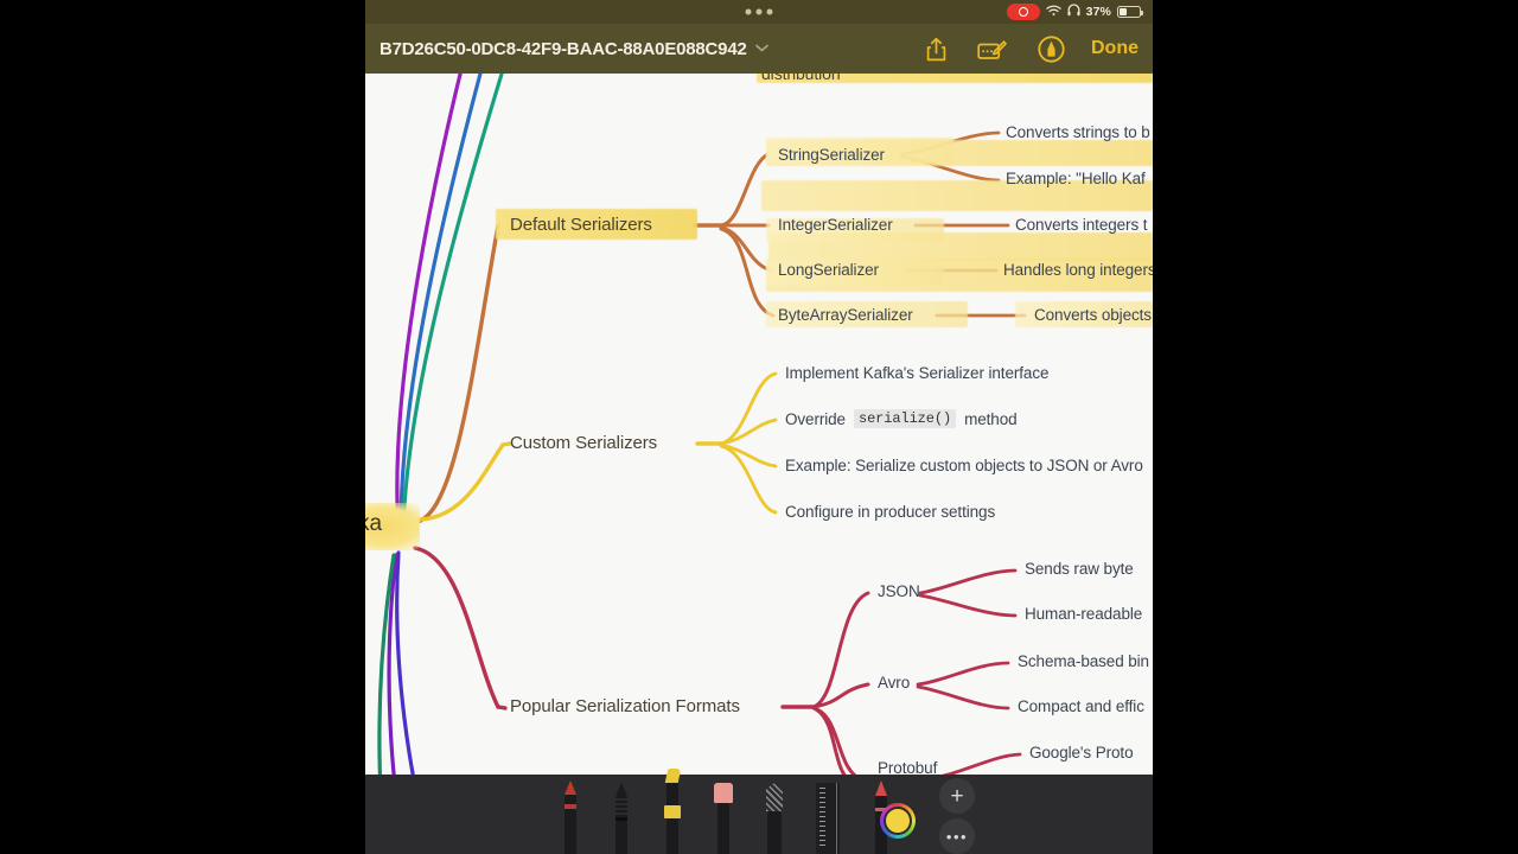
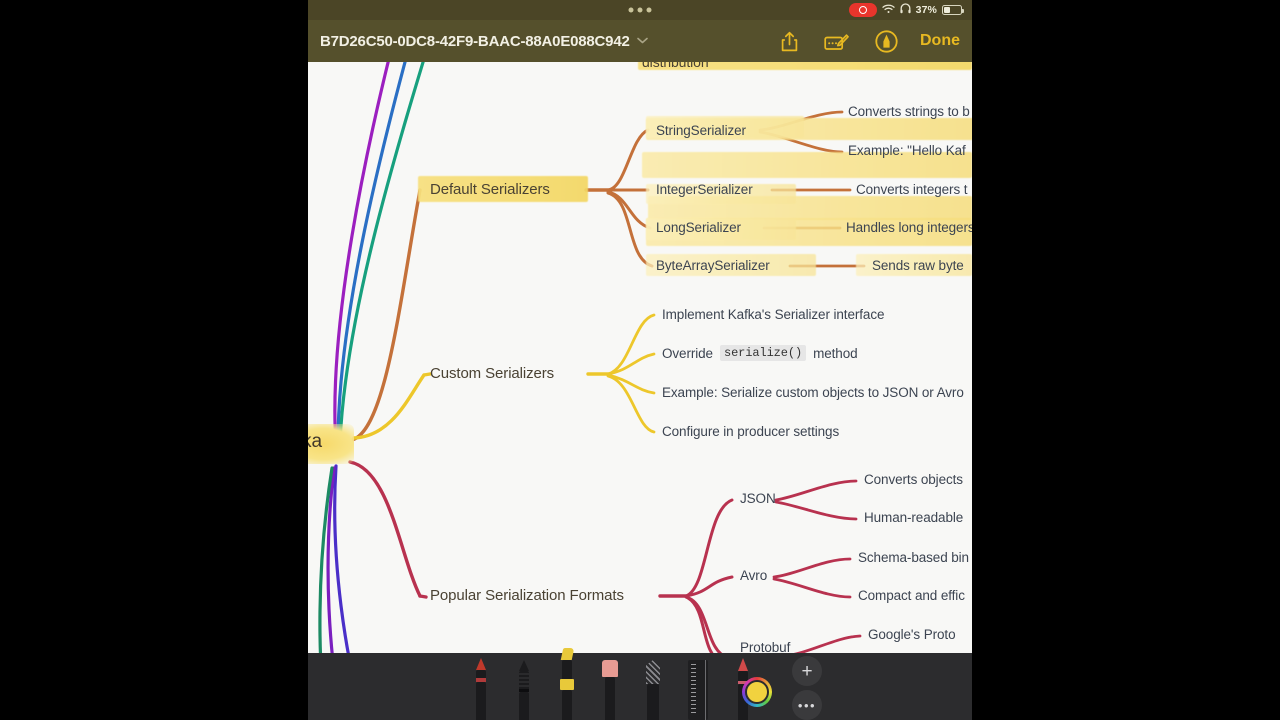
  distribution
  Default Serializers
  StringSerializer
  IntegerSerializer
  LongSerializer
  ByteArraySerializer
  Converts strings to b
  Example: "Hello Kaf
  Converts integers t
  Handles long integers
- Converts objects
+ Sends raw byte
  Custom Serializers
  Implement Kafka's Serializer interface
  Override
  serialize()
  method
  Example: Serialize custom objects to JSON or Avro
  Configure in producer settings
  Popular Serialization Formats
  JSON
  Avro
  Protobuf
- Sends raw byte
+ Converts objects
  Human-readable
  Schema-based bin
  Compact and effic
  Google's Proto
  37%
  B7D26C50-0DC8-42F9-BAAC-88A0E088C942
  Done
  +
  •••
